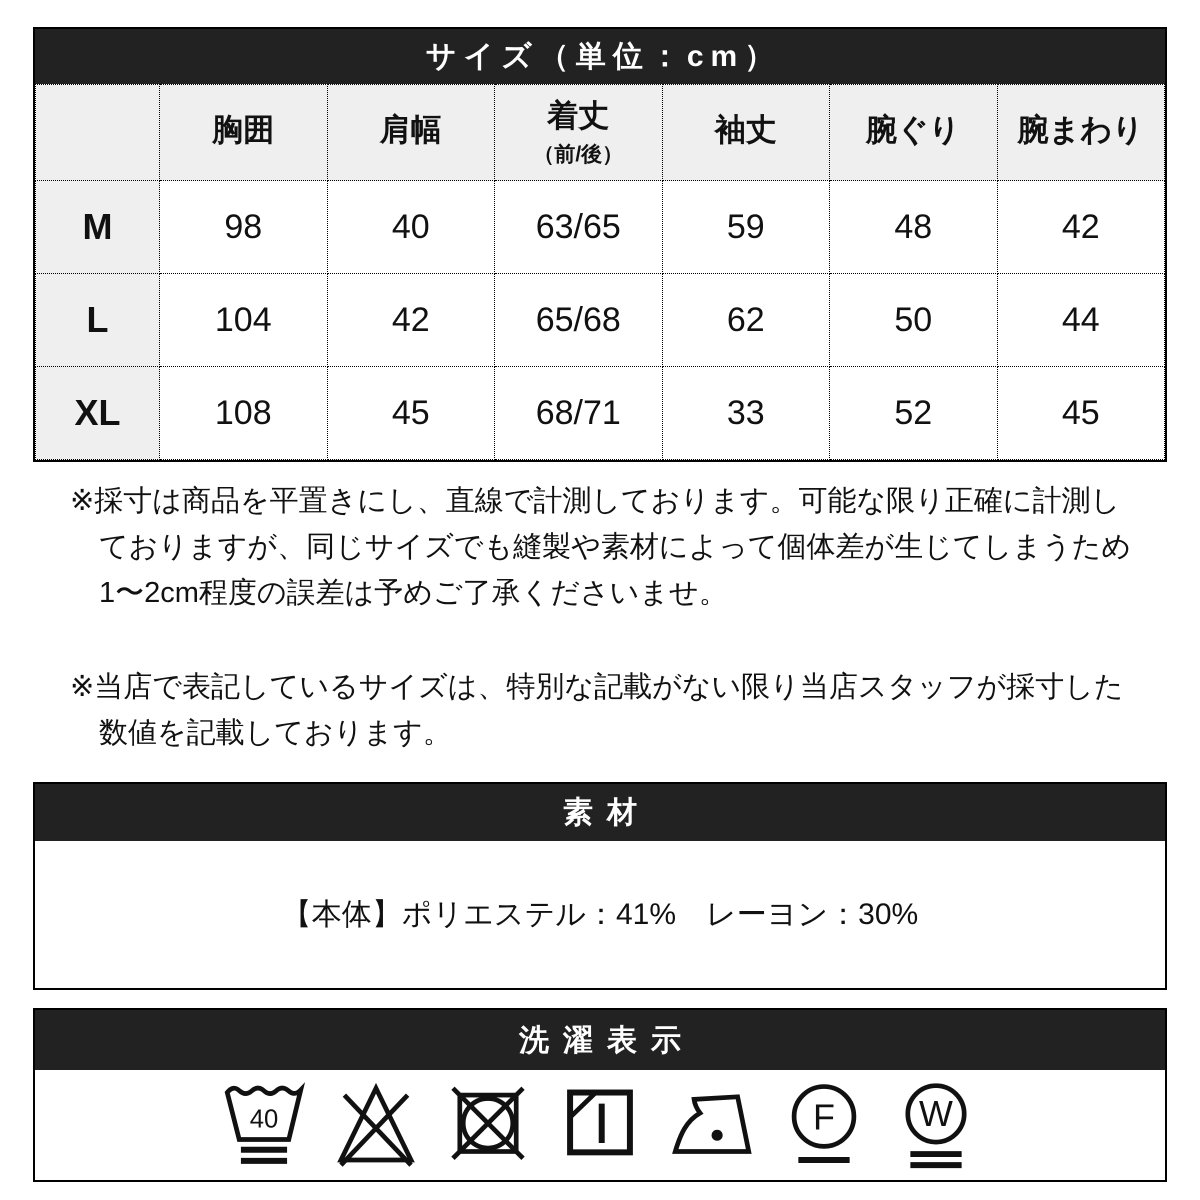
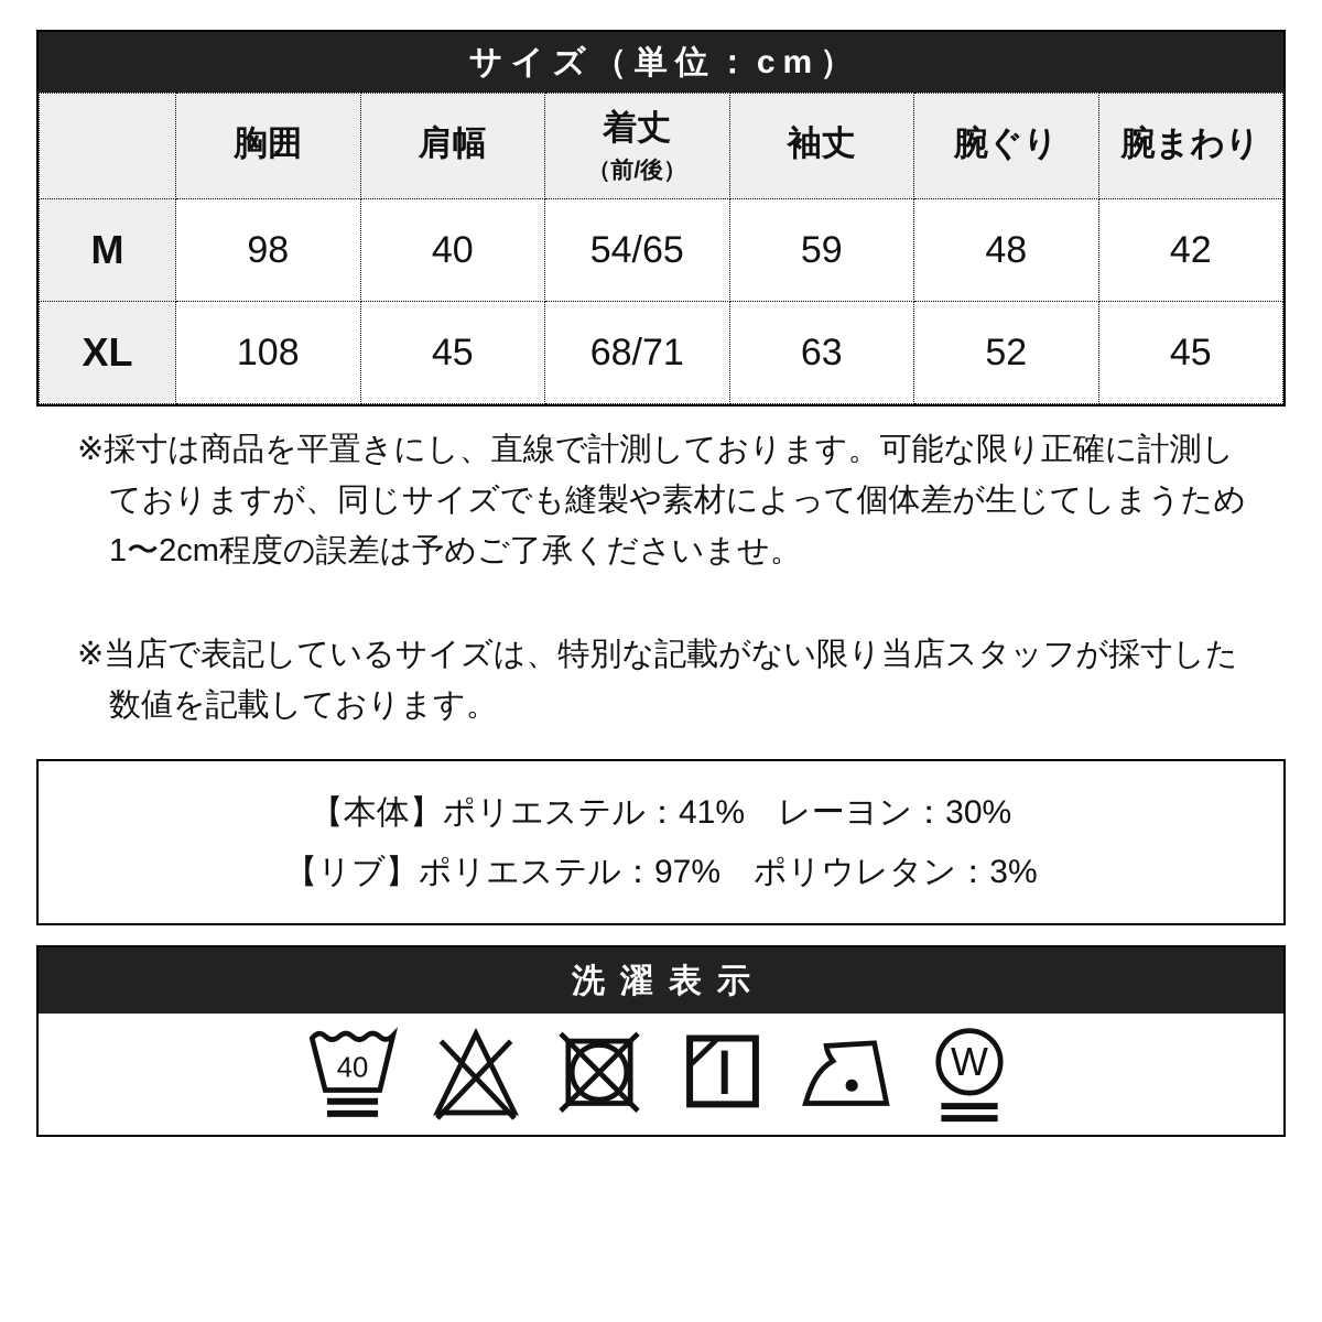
  サイズ（単位：cm）
  	胸囲	肩幅	着丈 （前/後）	袖丈	腕ぐり	腕まわり
- M	98	40	63/65	59	48	42
+ M	98	40	54/65	59	48	42
- L	104	42	65/68	62	50	44
- XL	108	45	68/71	33	52	45
+ XL	108	45	68/71	63	52	45
  ※採寸は商品を平置きにし、直線で計測しております。可能な限り正確に計測し
  ておりますが、同じサイズでも縫製や素材によって個体差が生じてしまうため
  1〜2cm程度の誤差は予めご了承くださいませ。
  ※当店で表記しているサイズは、特別な記載がない限り当店スタッフが採寸した
  数値を記載しております。
- 素材
  【本体】ポリエステル：41% レーヨン：30%
+ 【リブ】ポリエステル：97% ポリウレタン：3%
  洗濯表示
  40
- F
  W
